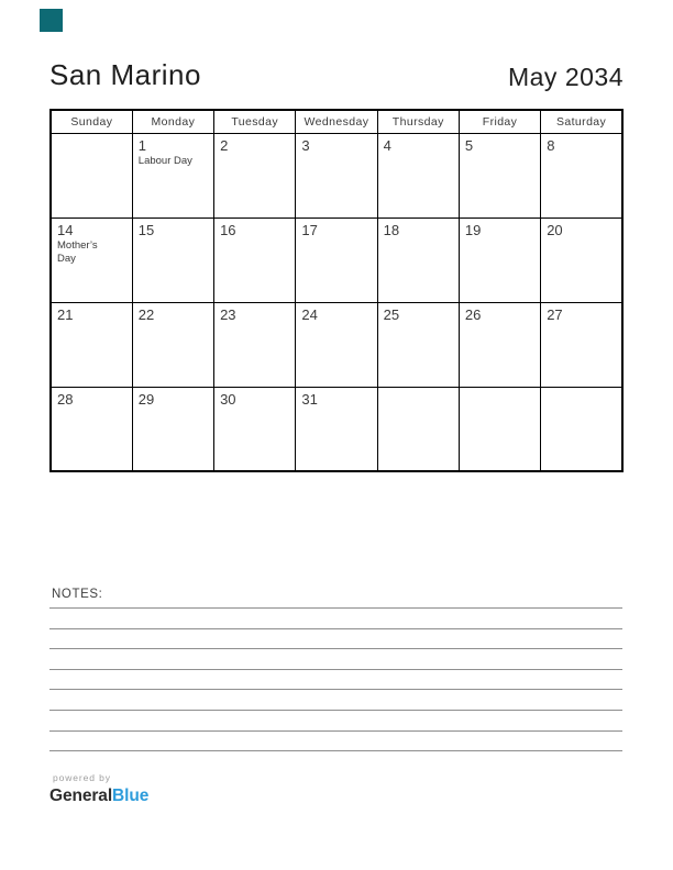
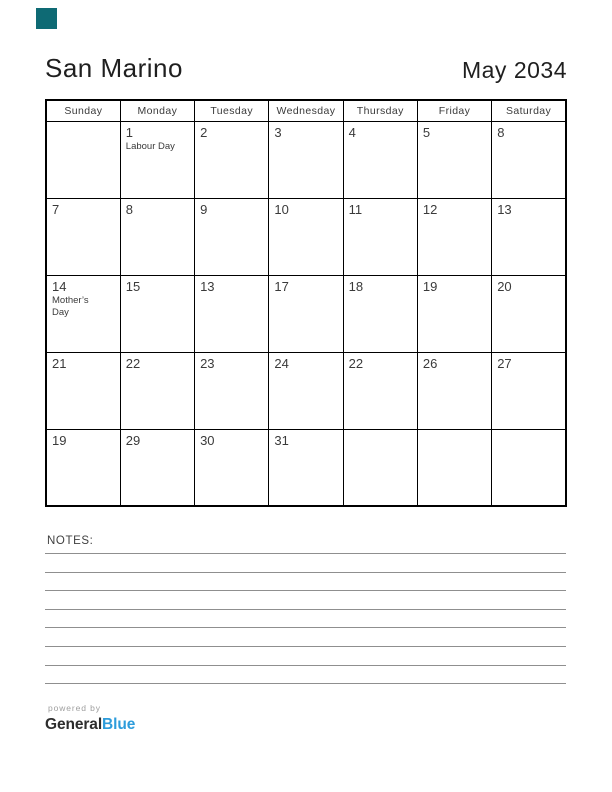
  San Marino
  May 2034
  Sunday	Monday	Tuesday	Wednesday	Thursday	Friday	Saturday
  	1Labour Day	2	3	4	5	8
+ 7	8	9	10	11	12	13
- 14Mother’s Day	15	16	17	18	19	20
+ 14Mother’s Day	15	13	17	18	19	20
- 21	22	23	24	25	26	27
+ 21	22	23	24	22	26	27
- 28	29	30	31
+ 19	29	30	31
  NOTES:
  powered by
  GeneralBlue
